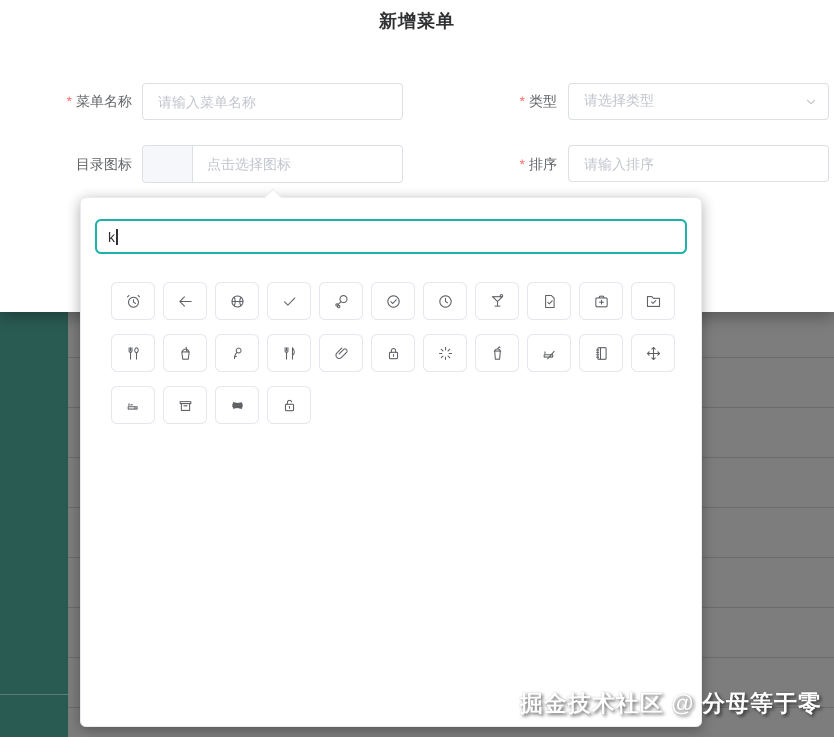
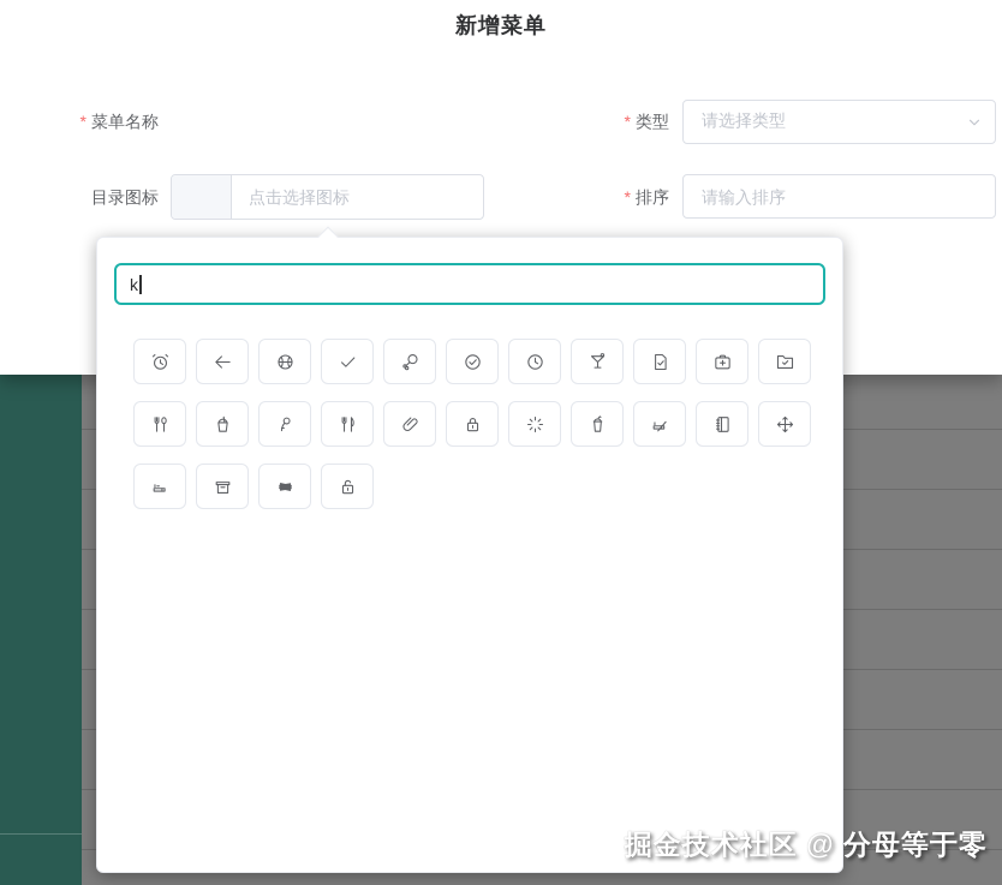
  新增菜单
  * 菜单名称
- 请输入菜单名称
  * 类型
  请选择类型
  目录图标
  点击选择图标
  * 排序
  请输入排序
  k
  掘金技术社区 @ 分母等于零
